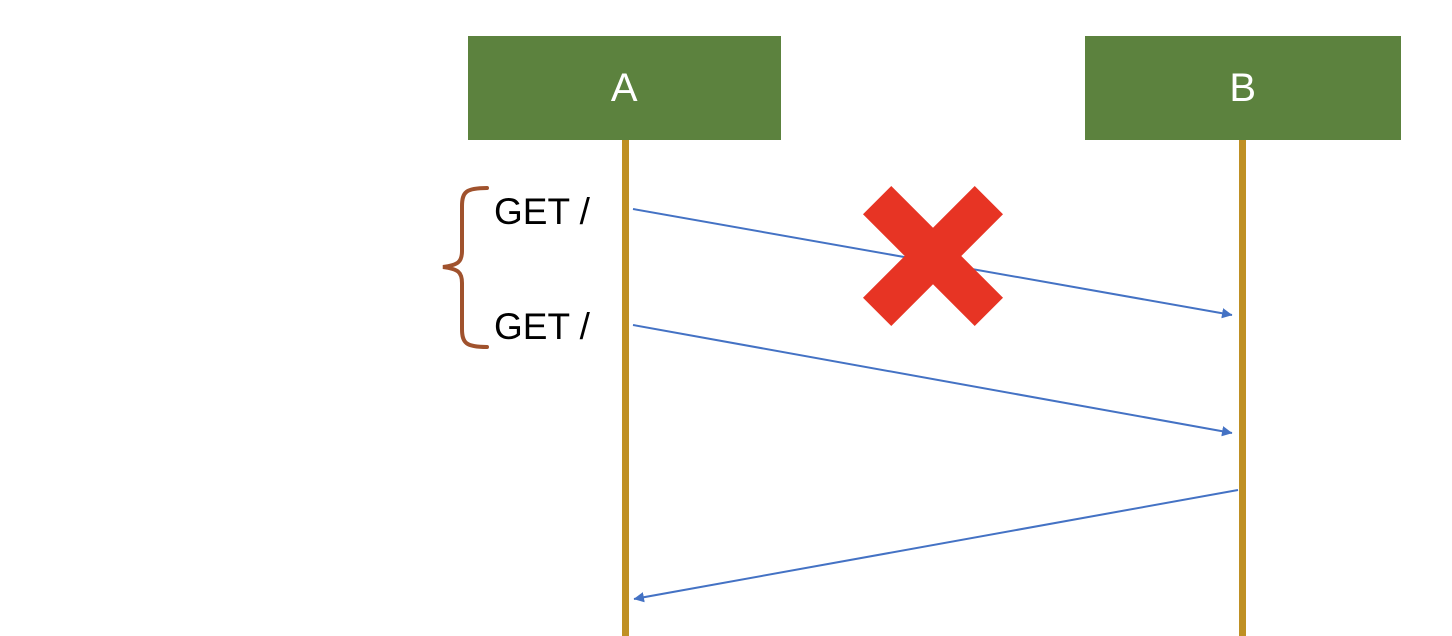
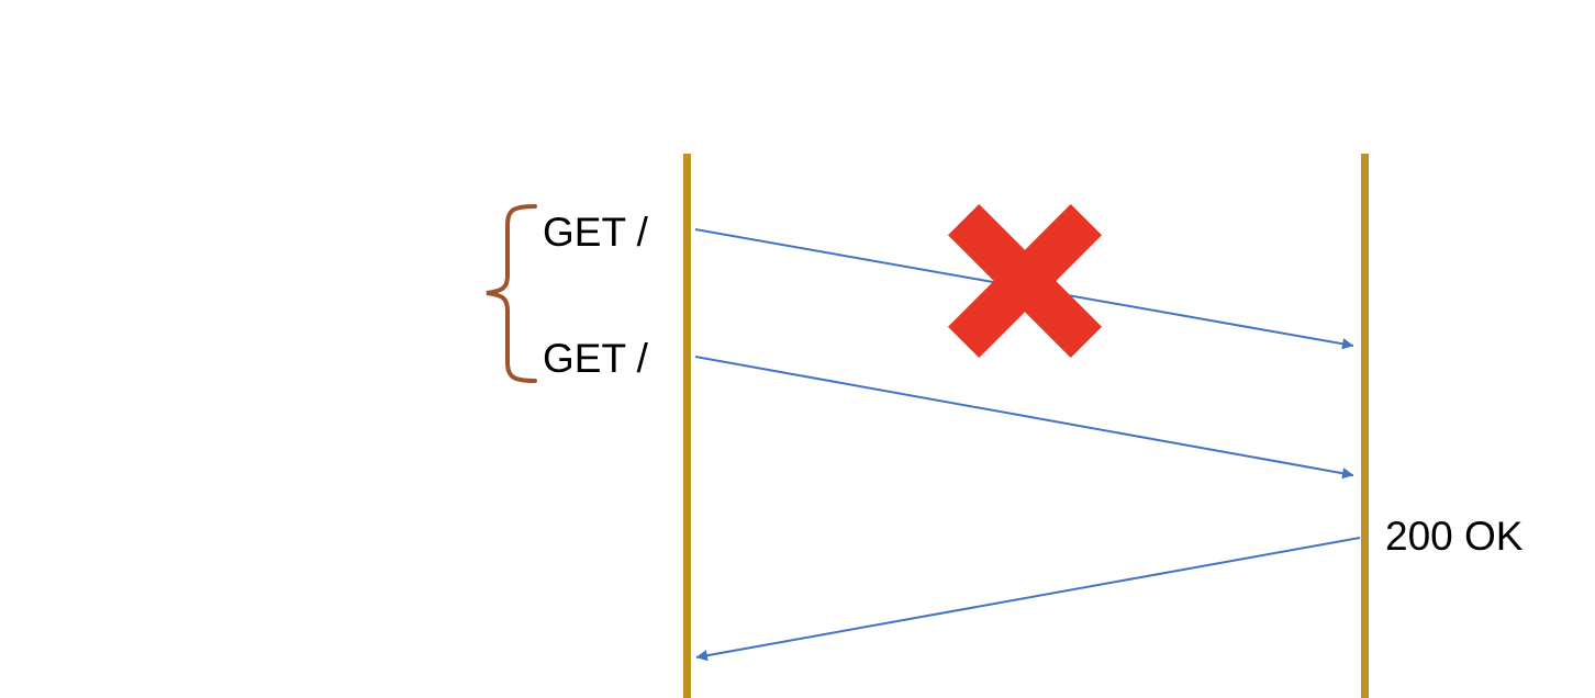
- A
- B
  GET /
  GET /
+ 200 OK
